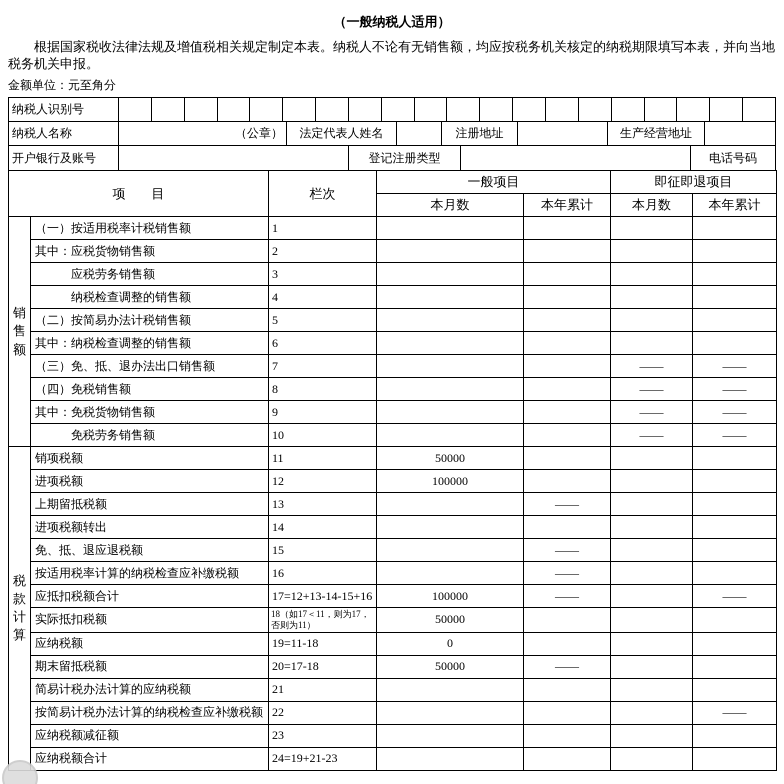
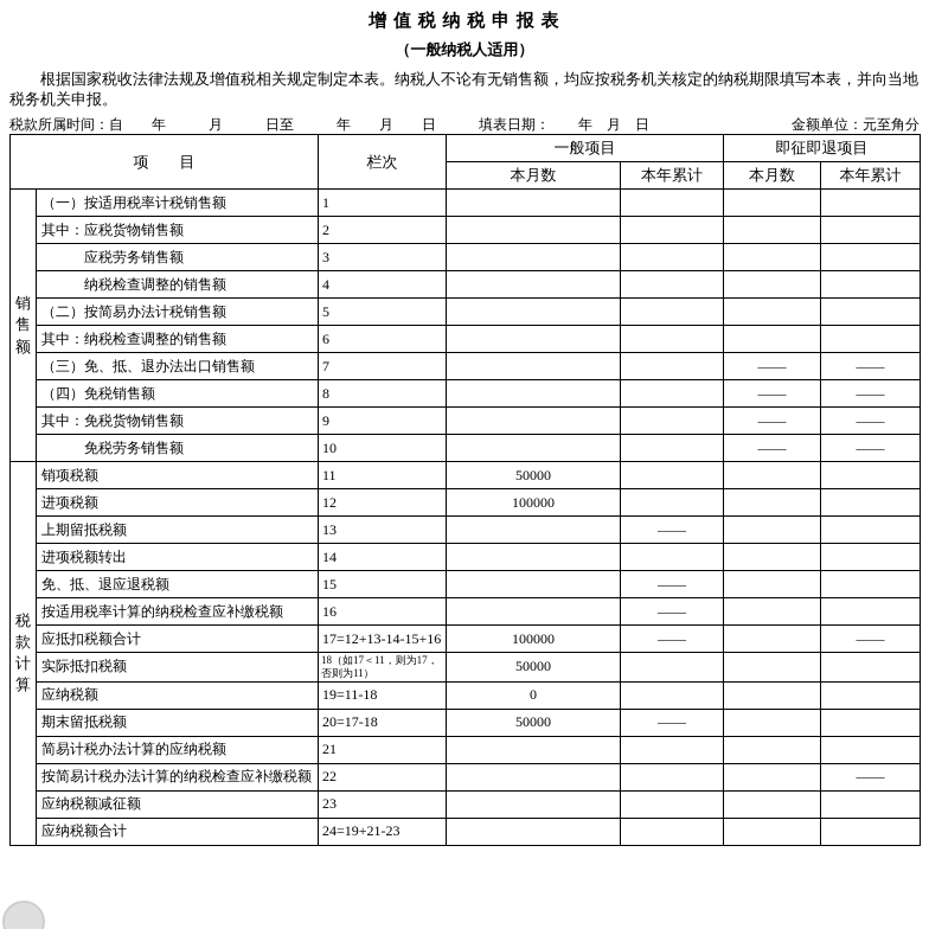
+ 增 值 税 纳 税 申 报 表
  （一般纳税人适用）
  根据国家税收法律法规及增值税相关规定制定本表。纳税人不论有无销售额，均应按税务机关核定的纳税期限填写本表，并向当地税务机关申报。
+ 税款所属时间：自 年 月 日至 年 月 日 填表日期： 年 月 日
  金额单位：元至角分
- 纳税人识别号
- 纳税人名称
- （公章）
- 法定代表人姓名
- 注册地址
- 生产经营地址
- 开户银行及账号
- 登记注册类型
- 电话号码
  项 目	栏次	一般项目	即征即退项目
  本月数	本年累计	本月数	本年累计
  销售额	（一）按适用税率计税销售额	1
  其中：应税货物销售额	2
  应税劳务销售额	3
  纳税检查调整的销售额	4
  （二）按简易办法计税销售额	5
  其中：纳税检查调整的销售额	6
  （三）免、抵、退办法出口销售额	7			——	——
  （四）免税销售额	8			——	——
  其中：免税货物销售额	9			——	——
  免税劳务销售额	10			——	——
  税款计算	销项税额	11	50000
  进项税额	12	100000
  上期留抵税额	13		——
  进项税额转出	14
  免、抵、退应退税额	15		——
  按适用税率计算的纳税检查应补缴税额	16		——
  应抵扣税额合计	17=12+13-14-15+16	100000	——		——
  实际抵扣税额	18（如17＜11，则为17，否则为11）	50000
  应纳税额	19=11-18	0
  期末留抵税额	20=17-18	50000	——
  简易计税办法计算的应纳税额	21
  按简易计税办法计算的纳税检查应补缴税额	22				——
  应纳税额减征额	23
  应纳税额合计	24=19+21-23
